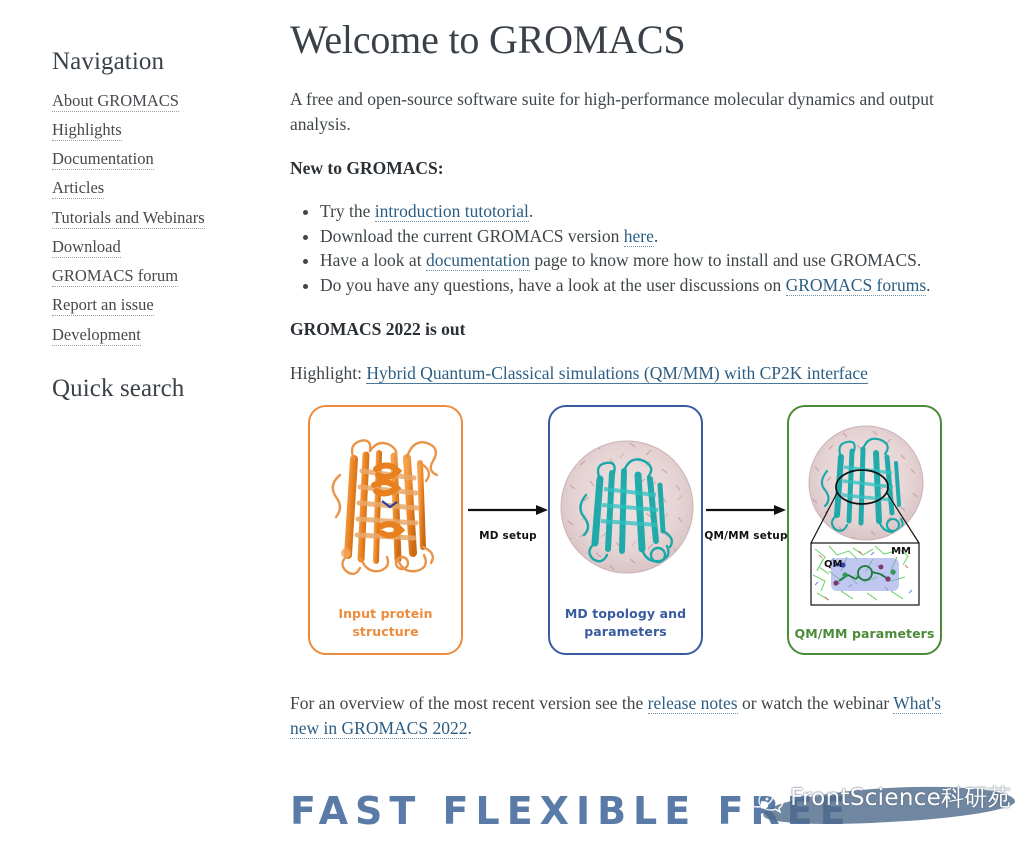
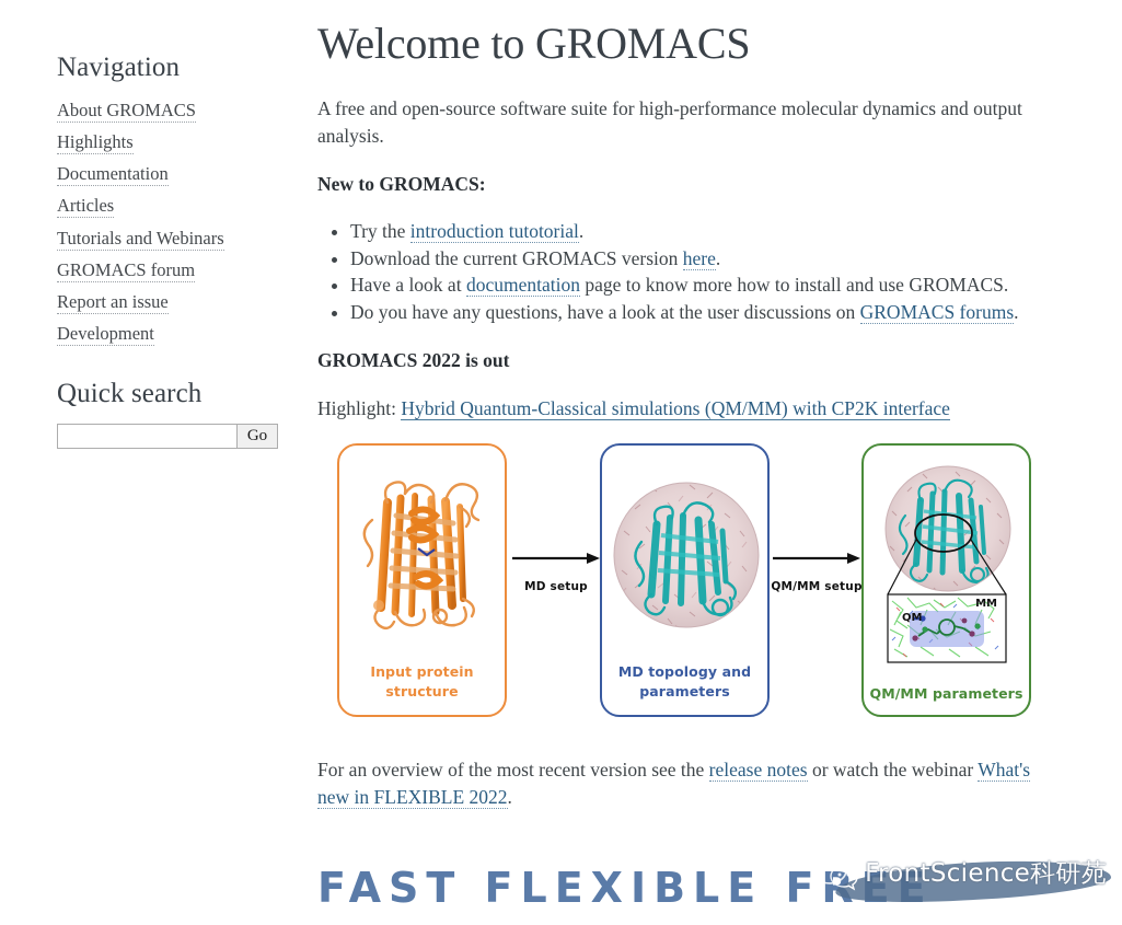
  Navigation
  About GROMACS
  Highlights
  Documentation
  Articles
  Tutorials and Webinars
- Download
  GROMACS forum
  Report an issue
  Development
  Quick search
+ Go
  Welcome to GROMACS
  A free and open-source software suite for high-performance molecular dynamics and output analysis.
  New to GROMACS:
  Try the introduction tutotorial.
  Download the current GROMACS version here.
  Have a look at documentation page to know more how to install and use GROMACS.
  Do you have any questions, have a look at the user discussions on GROMACS forums.
  GROMACS 2022 is out
  Highlight: Hybrid Quantum-Classical simulations (QM/MM) with CP2K interface
  Input protein
  structure
  MD setup
  MD topology and
  parameters
  QM/MM setup
  MM
  QM
  QM/MM parameters
- For an overview of the most recent version see the release notes or watch the webinar What's new in GROMACS 2022.
+ For an overview of the most recent version see the release notes or watch the webinar What's new in FLEXIBLE 2022.
  FAST FLEXIBLE FREE
  FrontScience科研苑
